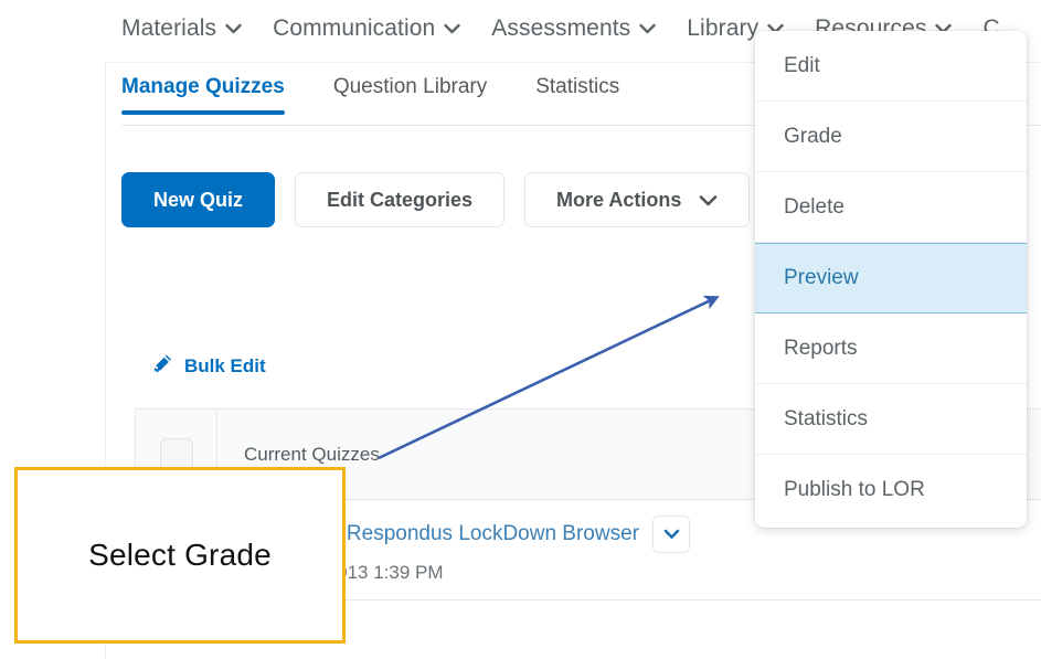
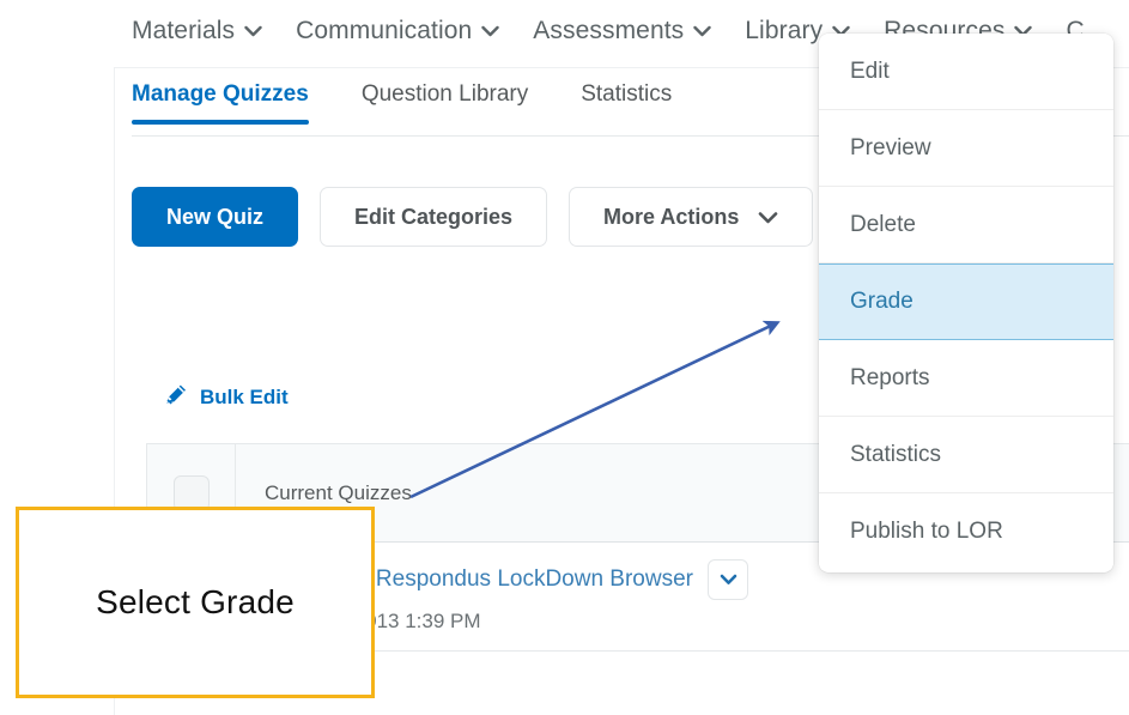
  Materials
  Communication
  Assessments
  Library
  Resources
  C
  Manage Quizzes
  Question Library
  Statistics
  New Quiz
  Edit Categories
  More Actions
  Bulk Edit
  Current Quizzes
  Respondus LockDown Browser
  Edit
- Grade
+ Preview
  Delete
- Preview
+ Grade
  Reports
  Statistics
  Publish to LOR
  Select Grade
